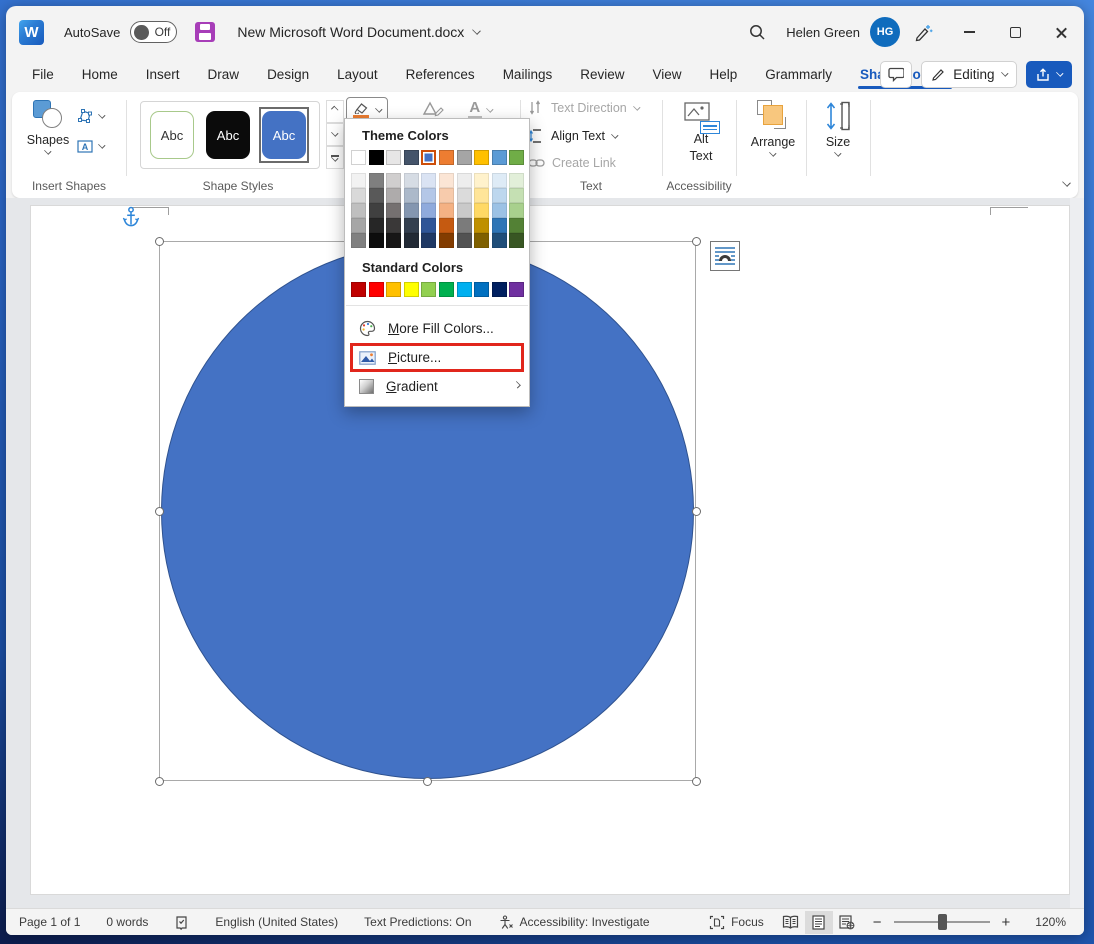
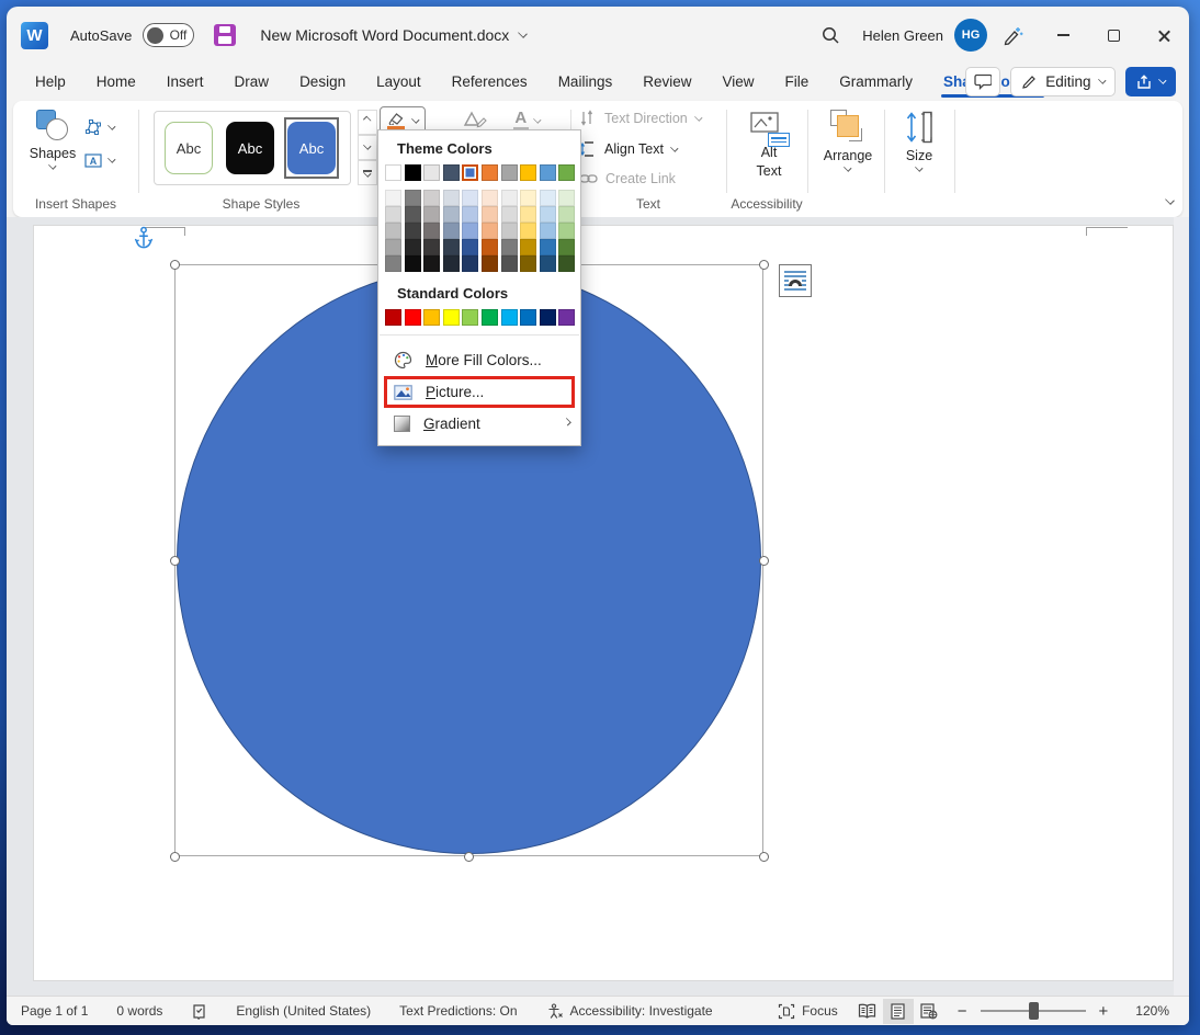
  W
  AutoSave
  Off
  New Microsoft Word Document.docx
  Helen Green
  HG
- File
+ Help
  Home
  Insert
  Draw
  Design
  Layout
  References
  Mailings
  Review
  View
- Help
+ File
  Grammarly
  Editing
  Shapes
  A
  Insert Shapes
  Abc
  Abc
  Abc
  Shape Styles
  A
  Text Direction
  Align Text
  Create Link
  Text
  Alt
  Text
  Accessibility
  Arrange
  Size
  Theme Colors
  Standard Colors
  More Fill Colors...
  Picture...
  Gradient
  Page 1 of 1
  0 words
  English (United States)
  Text Predictions: On
  Accessibility: Investigate
  Focus
  −
  +
  120%
